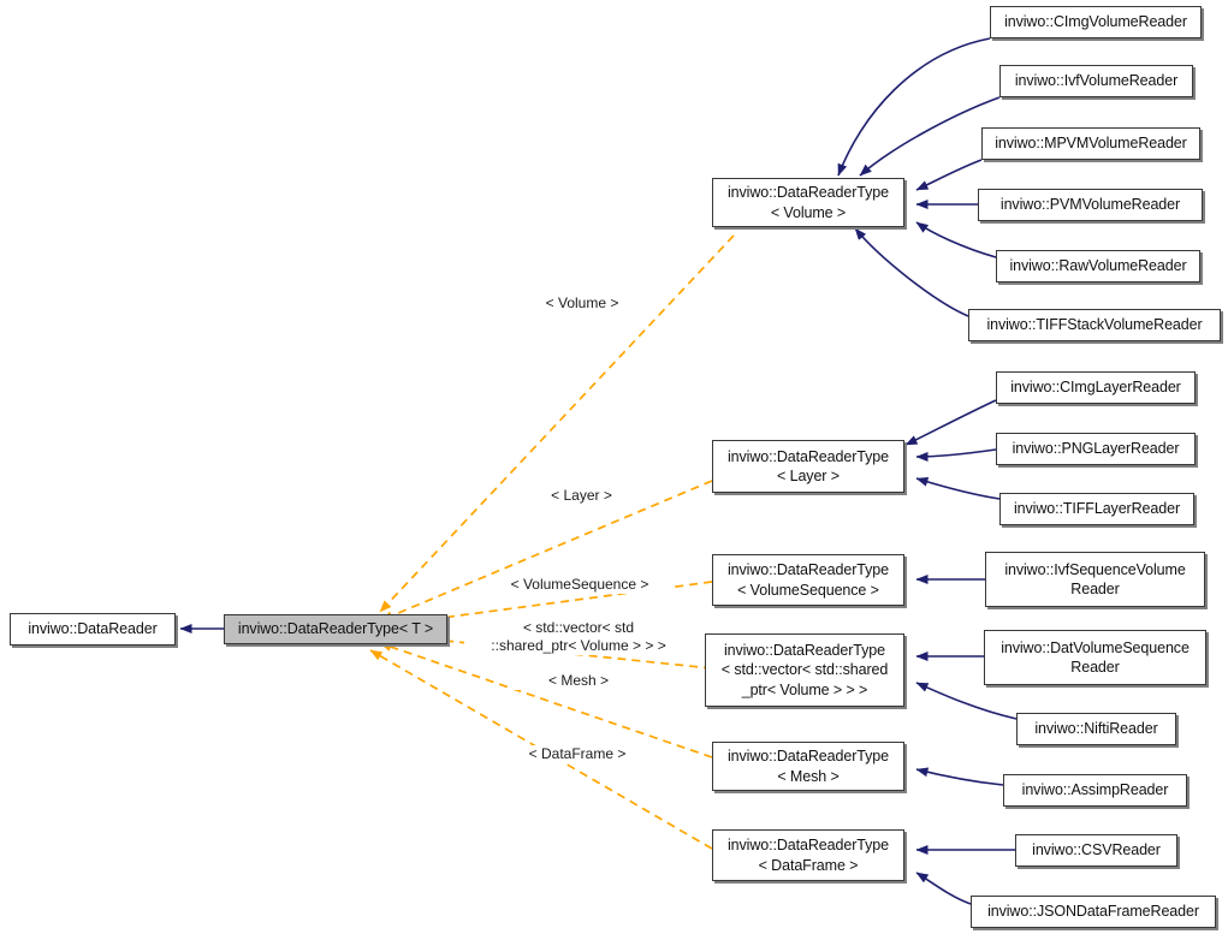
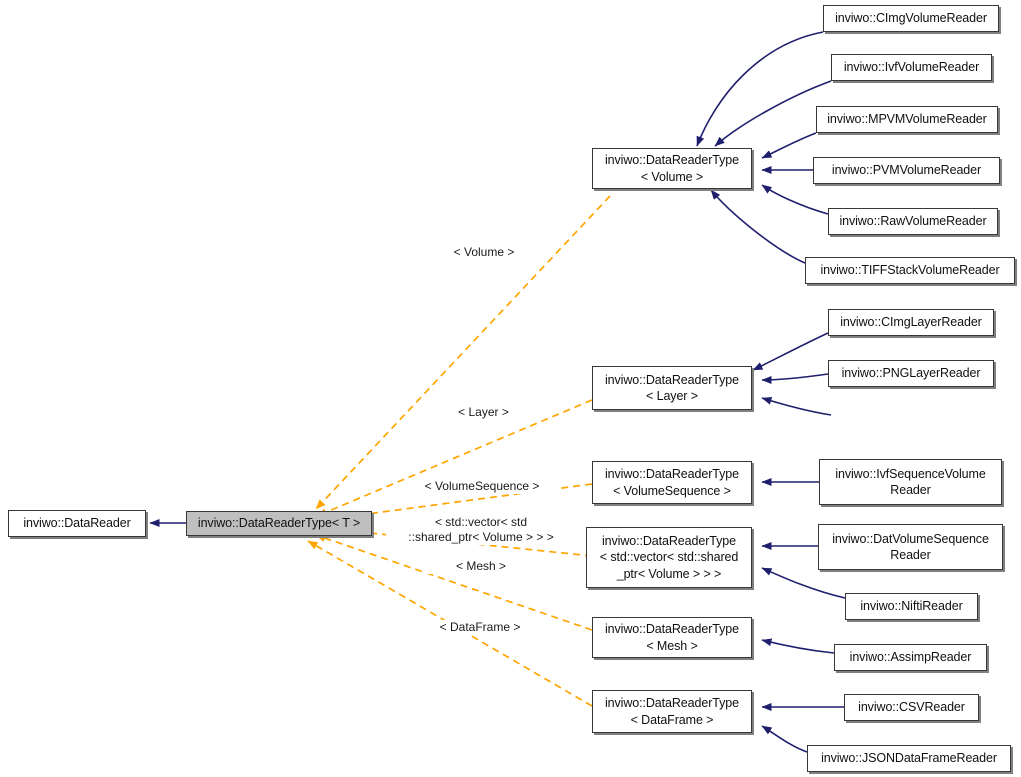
  inviwo::DataReader
  inviwo::DataReaderType< T >
  inviwo::DataReaderType
  < Volume >
  inviwo::DataReaderType
  < Layer >
  inviwo::DataReaderType
  < VolumeSequence >
  inviwo::DataReaderType
  < std::vector< std::shared
  _ptr< Volume > > >
  inviwo::DataReaderType
  < Mesh >
  inviwo::DataReaderType
  < DataFrame >
  inviwo::CImgVolumeReader
  inviwo::IvfVolumeReader
  inviwo::MPVMVolumeReader
  inviwo::PVMVolumeReader
  inviwo::RawVolumeReader
  inviwo::TIFFStackVolumeReader
  inviwo::CImgLayerReader
  inviwo::PNGLayerReader
- inviwo::TIFFLayerReader
  inviwo::IvfSequenceVolume
  Reader
  inviwo::DatVolumeSequence
  Reader
  inviwo::NiftiReader
  inviwo::AssimpReader
  inviwo::CSVReader
  inviwo::JSONDataFrameReader
  < Volume >
  < Layer >
  < VolumeSequence >
  < std::vector< std
  ::shared_ptr< Volume > > >
  < Mesh >
  < DataFrame >
